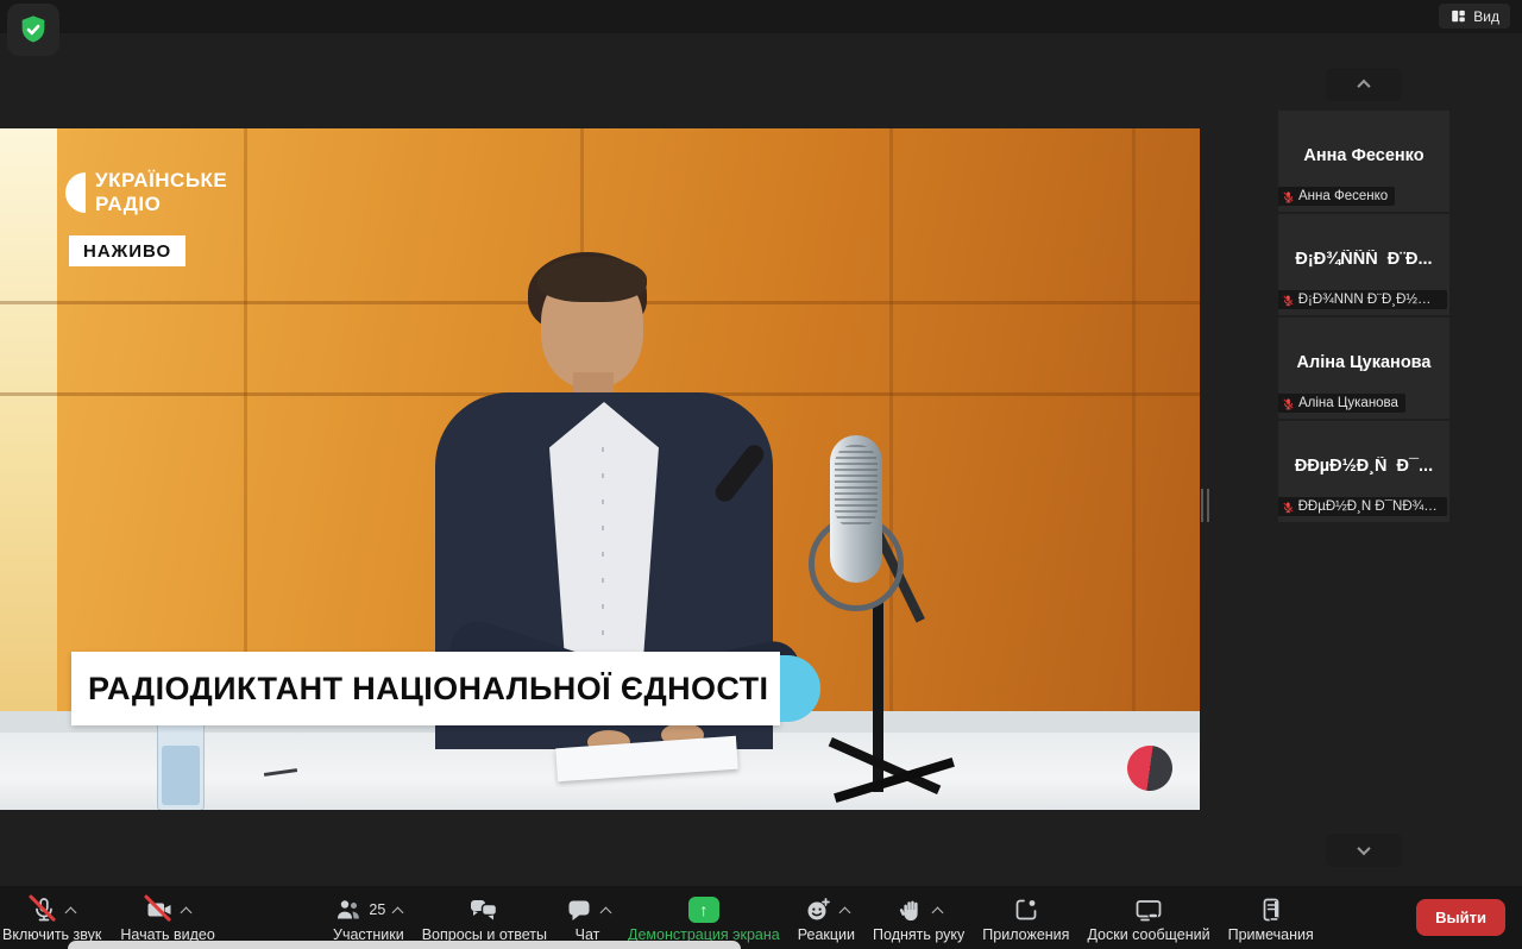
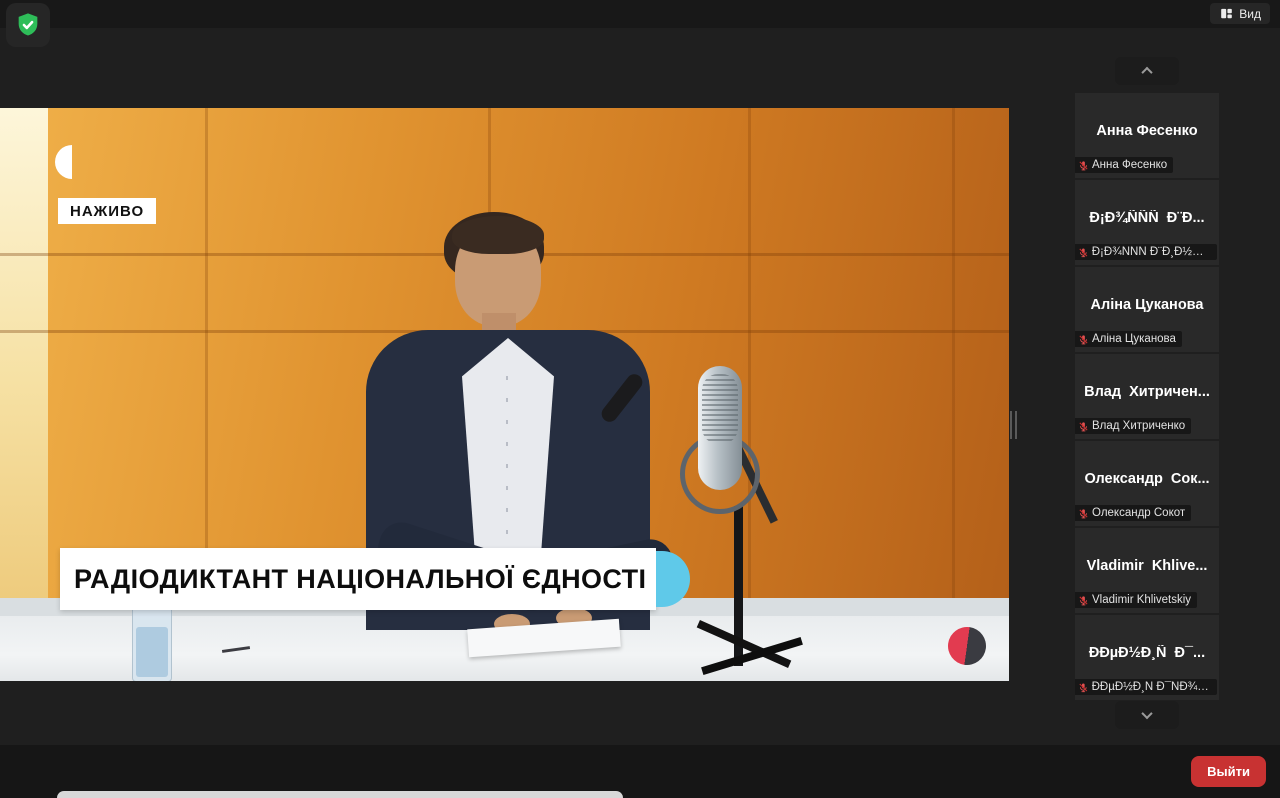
  Вид
- УКРАЇНСЬКЕ
- РАДІО
  НАЖИВО
  РАДІОДИКТАНТ НАЦІОНАЛЬНОЇ ЄДНОСТІ
  Анна Фесенко
  Анна Фесенко
  Đ¡Đ¾ÑÑÑ Đ¨Đ...
  Đ¡Đ¾ÑÑÑ Đ¨Đ¸Đ½Đ°..
  Аліна Цуканова
  Аліна Цуканова
+ Влад Хитричен...
+ Влад Хитриченко
+ Олександр Сок...
+ Олександр Сокот
+ Vladimir Khlive...
+ Vladimir Khlivetskiy
  ĐĐµĐ½Đ¸Ñ Đ¯...
  ĐĐµĐ½Đ¸Ñ Đ¯ÑĐ¾Ñ..
- Включить звук
- Начать видео
- 25
- Участники
- Вопросы и ответы
- Чат
- ↑
- Демонстрация экрана
- Реакции
- Поднять руку
- Приложения
- Доски сообщений
- Примечания
  Выйти
